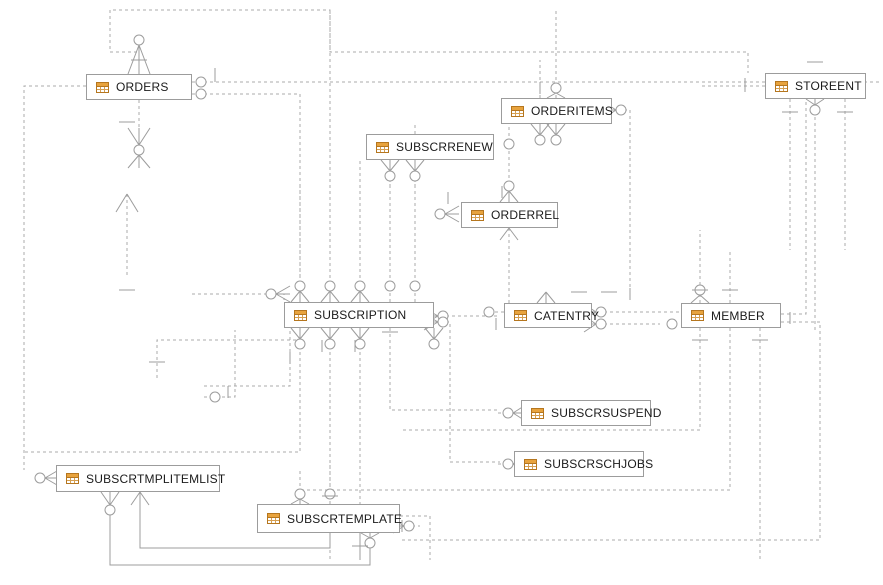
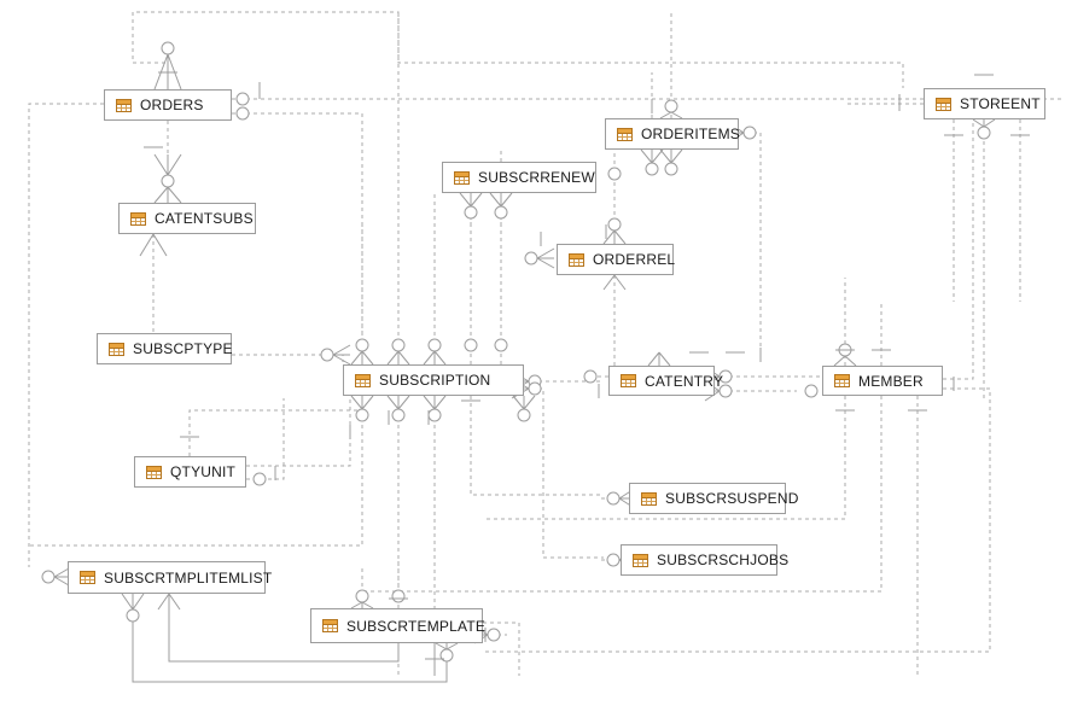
  ORDERS
+ CATENTSUBS
+ SUBSCPTYPE
+ QTYUNIT
  SUBSCRTMPLITEMLIST
  SUBSCRTEMPLATE
  SUBSCRIPTION
  SUBSCRRENEW
  ORDERREL
  ORDERITEMS
  CATENTRY
  MEMBER
  STOREENT
  SUBSCRSUSPEND
  SUBSCRSCHJOBS
